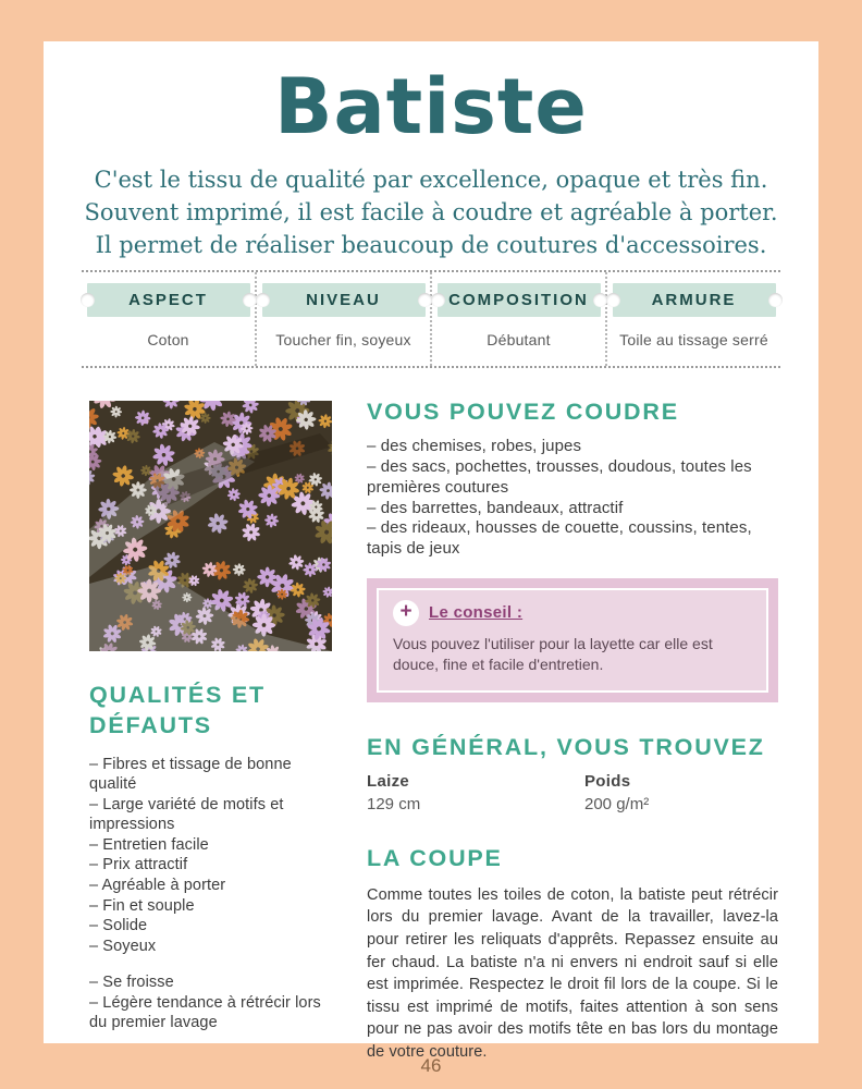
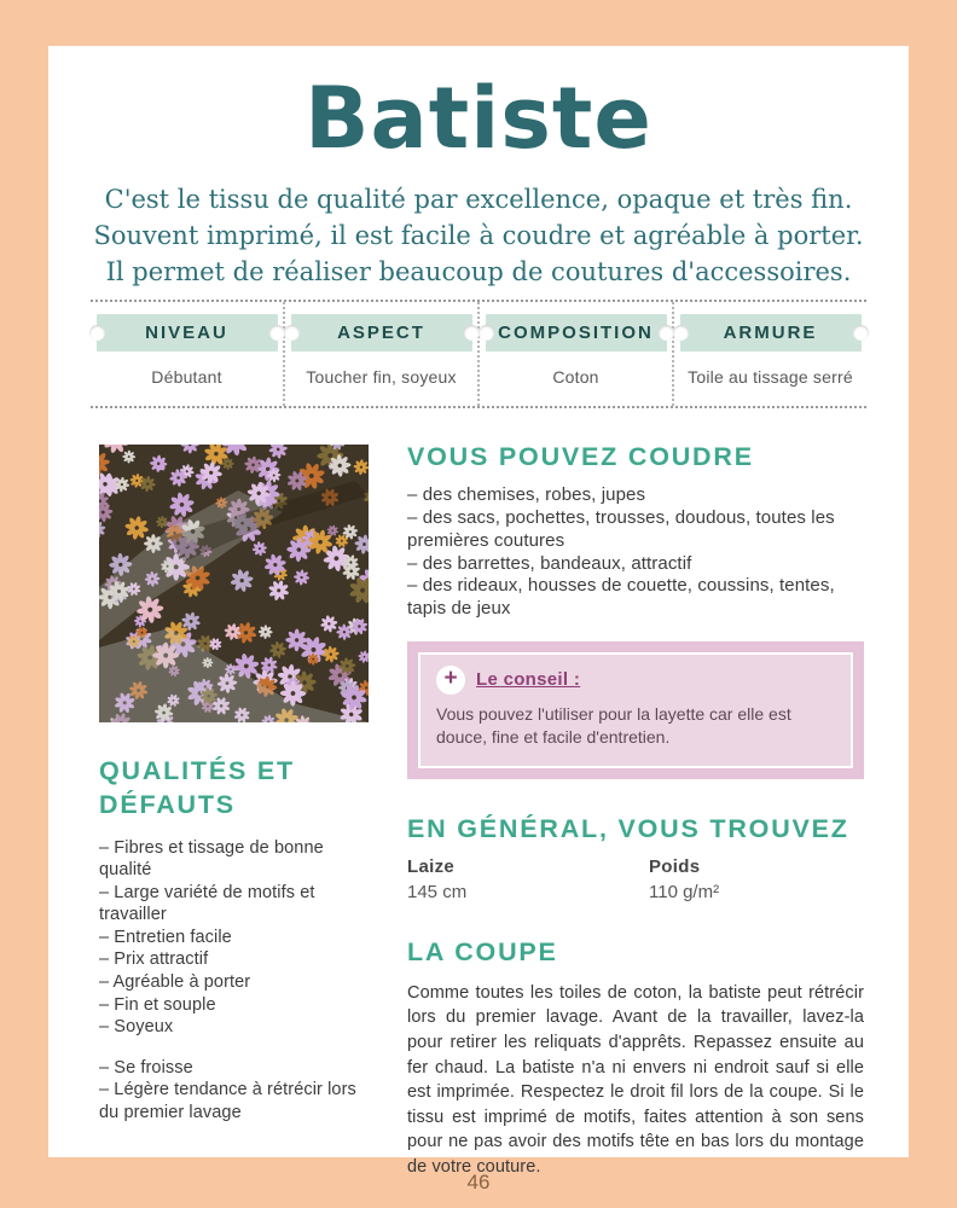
  Batiste
  C'est le tissu de qualité par excellence, opaque et très fin.
  Souvent imprimé, il est facile à coudre et agréable à porter.
  Il permet de réaliser beaucoup de coutures d'accessoires.
- ASPECT
+ NIVEAU
- Coton
+ Débutant
- NIVEAU
+ ASPECT
  Toucher fin, soyeux
  COMPOSITION
- Débutant
+ Coton
  ARMURE
  Toile au tissage serré
  QUALITÉS ET DÉFAUTS
  – Fibres et tissage de bonne qualité
- – Large variété de motifs et impressions
+ – Large variété de motifs et travailler
  – Entretien facile
  – Prix attractif
  – Agréable à porter
  – Fin et souple
- – Solide
  – Soyeux
  – Se froisse
  – Légère tendance à rétrécir lors du premier lavage
  VOUS POUVEZ COUDRE
  – des chemises, robes, jupes
  – des sacs, pochettes, trousses, doudous, toutes les premières coutures
  – des barrettes, bandeaux, attractif
  – des rideaux, housses de couette, coussins, tentes, tapis de jeux
  +
  Le conseil :
  Vous pouvez l'utiliser pour la layette car elle est douce, fine et facile d'entretien.
  EN GÉNÉRAL, VOUS TROUVEZ
  Laize
- 129 cm
+ 145 cm
  Poids
- 200 g/m²
+ 110 g/m²
  LA COUPE
  Comme toutes les toiles de coton, la batiste peut rétrécir lors du premier lavage. Avant de la travailler, lavez-la pour retirer les reliquats d'apprêts. Repassez ensuite au fer chaud. La batiste n'a ni envers ni endroit sauf si elle est imprimée. Respectez le droit fil lors de la coupe. Si le tissu est imprimé de motifs, faites attention à son sens pour ne pas avoir des motifs tête en bas lors du montage de votre couture.
  46
